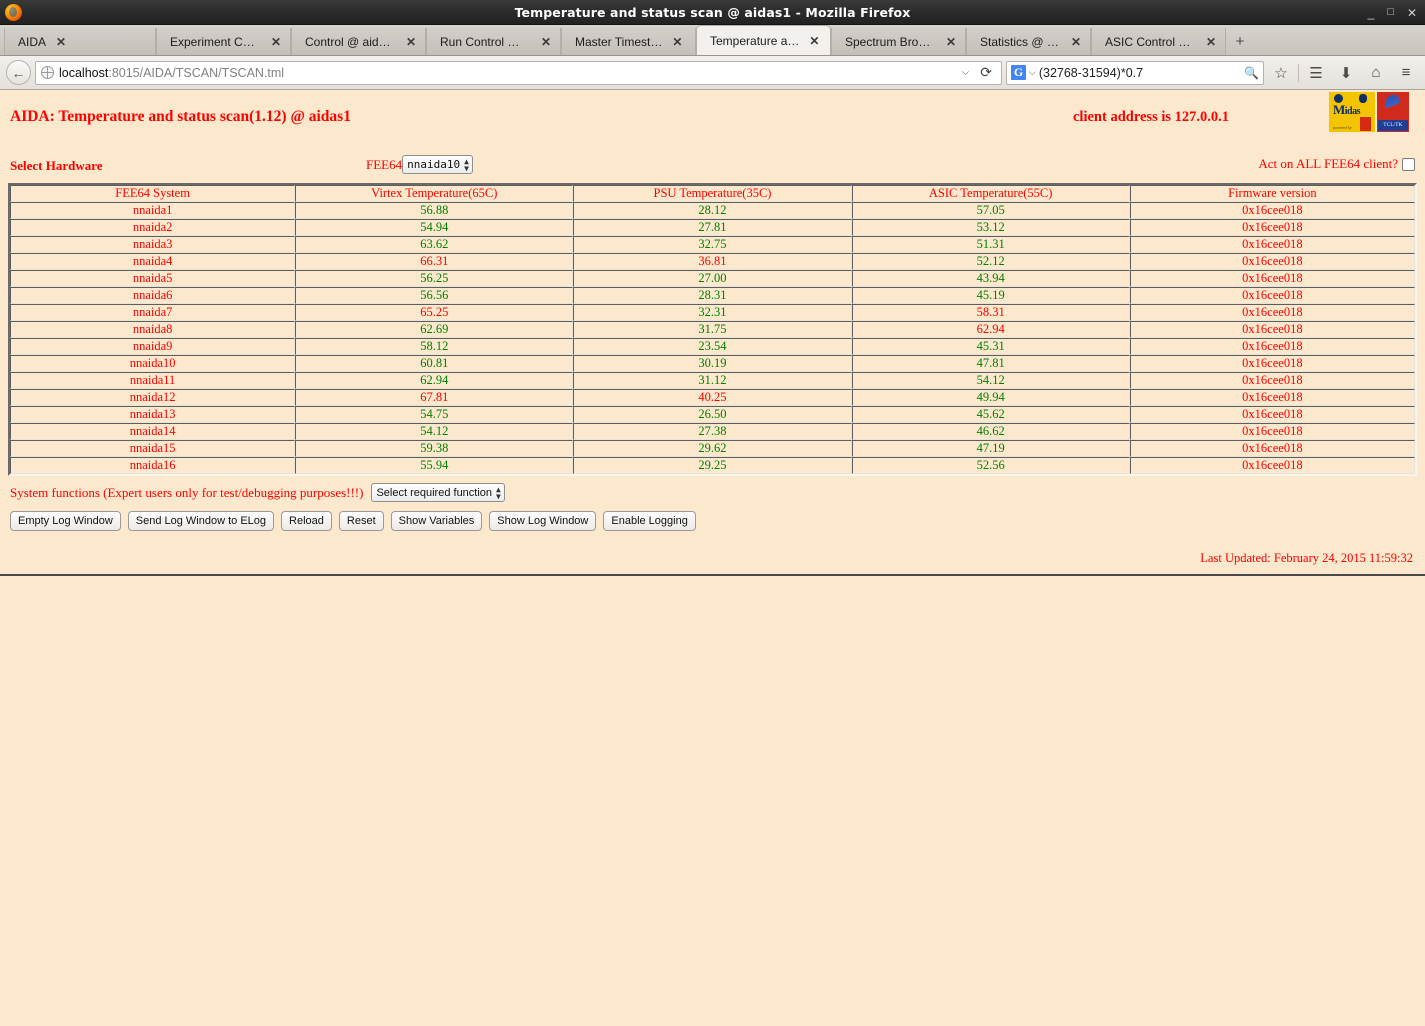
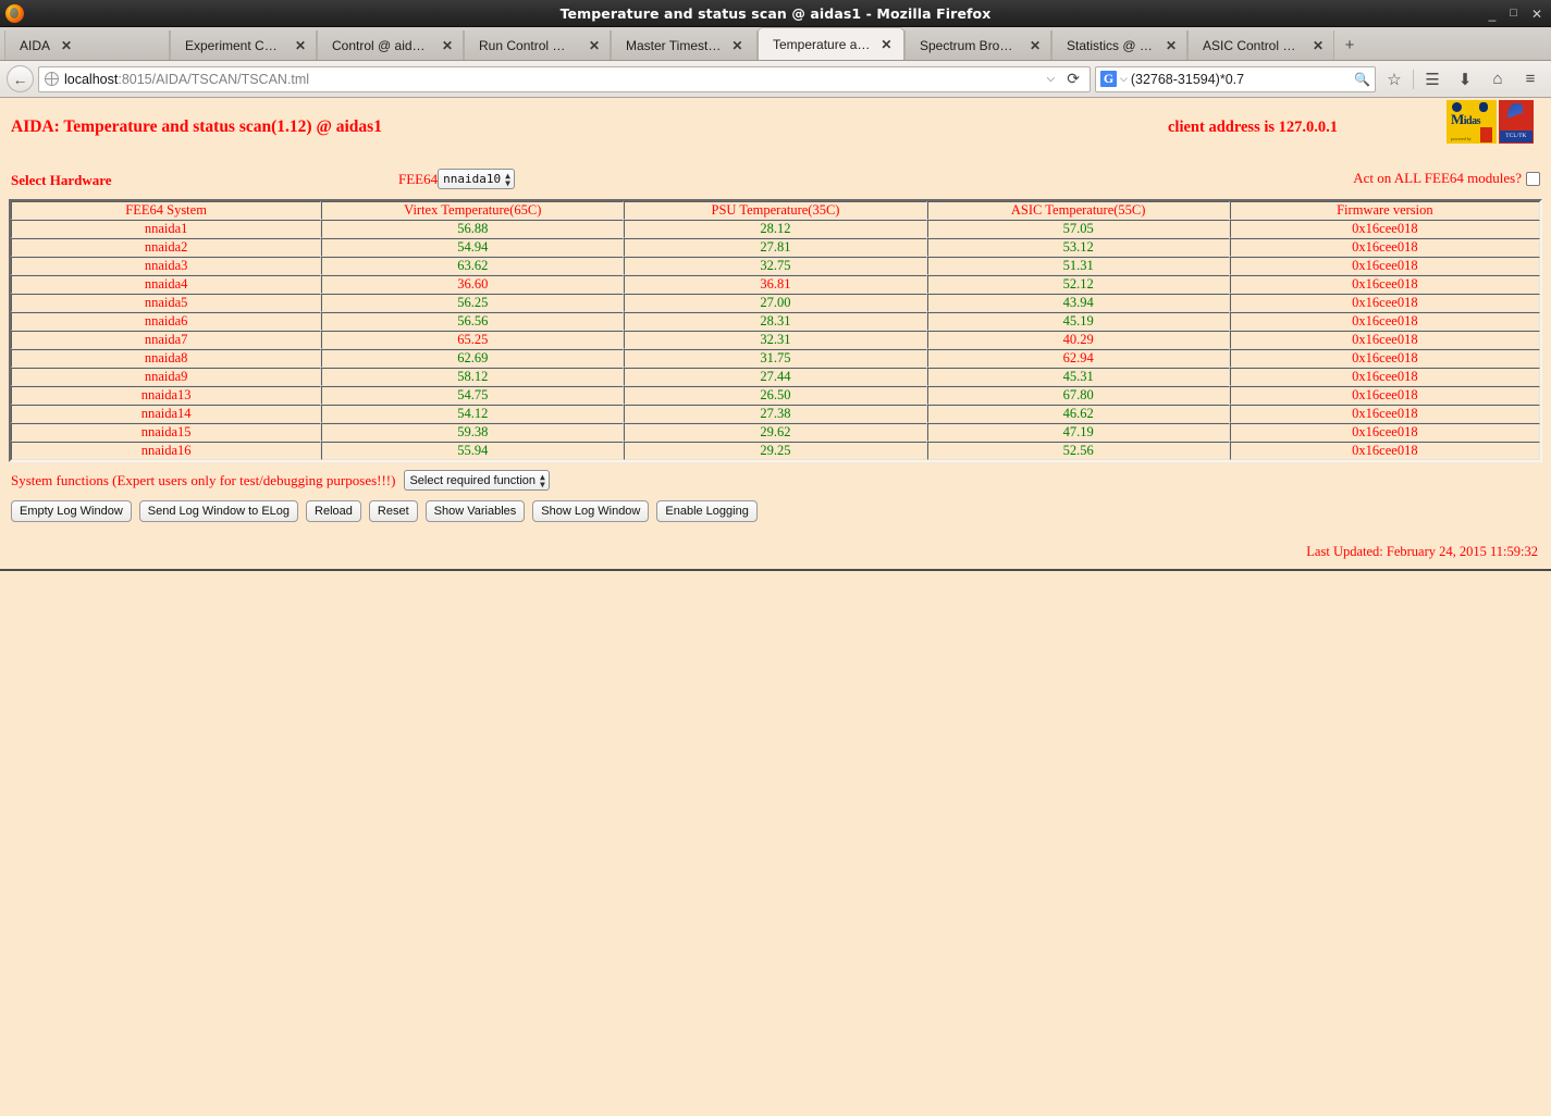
  Temperature and status scan @ aidas1 - Mozilla Firefox
  _
  □
  ✕
  AIDA
  ✕
  Experiment Co…
  ✕
  Control @ aidas1
  ✕
  Run Control @ …
  ✕
  Master Timest…
  ✕
  Temperature a…
  ✕
  Spectrum Brow…
  ✕
  Statistics @ aid
  ✕
  ASIC Control @
  ✕
  +
  ←
  localhost:8015/AIDA/TSCAN/TSCAN.tml
  ⌵
  ⟳
  G
  ⌵
  (32768-31594)*0.7
  🔍
  ☆
  ☰
  ⬇
  ⌂
  ≡
  AIDA: Temperature and status scan(1.12) @ aidas1
  client address is 127.0.0.1
  Midas
  Select Hardware
  FEE64
  nnaida10
  ▲
  ▼
- Act on ALL FEE64 client?
+ Act on ALL FEE64 modules?
  FEE64 System	Virtex Temperature(65C)	PSU Temperature(35C)	ASIC Temperature(55C)	Firmware version
  nnaida1	56.88	28.12	57.05	0x16cee018
  nnaida2	54.94	27.81	53.12	0x16cee018
  nnaida3	63.62	32.75	51.31	0x16cee018
- nnaida4	66.31	36.81	52.12	0x16cee018
+ nnaida4	36.60	36.81	52.12	0x16cee018
  nnaida5	56.25	27.00	43.94	0x16cee018
  nnaida6	56.56	28.31	45.19	0x16cee018
- nnaida7	65.25	32.31	58.31	0x16cee018
+ nnaida7	65.25	32.31	40.29	0x16cee018
  nnaida8	62.69	31.75	62.94	0x16cee018
- nnaida9	58.12	23.54	45.31	0x16cee018
+ nnaida9	58.12	27.44	45.31	0x16cee018
- nnaida10	60.81	30.19	47.81	0x16cee018
- nnaida11	62.94	31.12	54.12	0x16cee018
- nnaida12	67.81	40.25	49.94	0x16cee018
- nnaida13	54.75	26.50	45.62	0x16cee018
+ nnaida13	54.75	26.50	67.80	0x16cee018
  nnaida14	54.12	27.38	46.62	0x16cee018
  nnaida15	59.38	29.62	47.19	0x16cee018
  nnaida16	55.94	29.25	52.56	0x16cee018
  System functions (Expert users only for test/debugging purposes!!!)
  Select required function
  ▲
  ▼
  Empty Log Window
  Send Log Window to ELog
  Reload
  Reset
  Show Variables
  Show Log Window
  Enable Logging
  Last Updated: February 24, 2015 11:59:32
